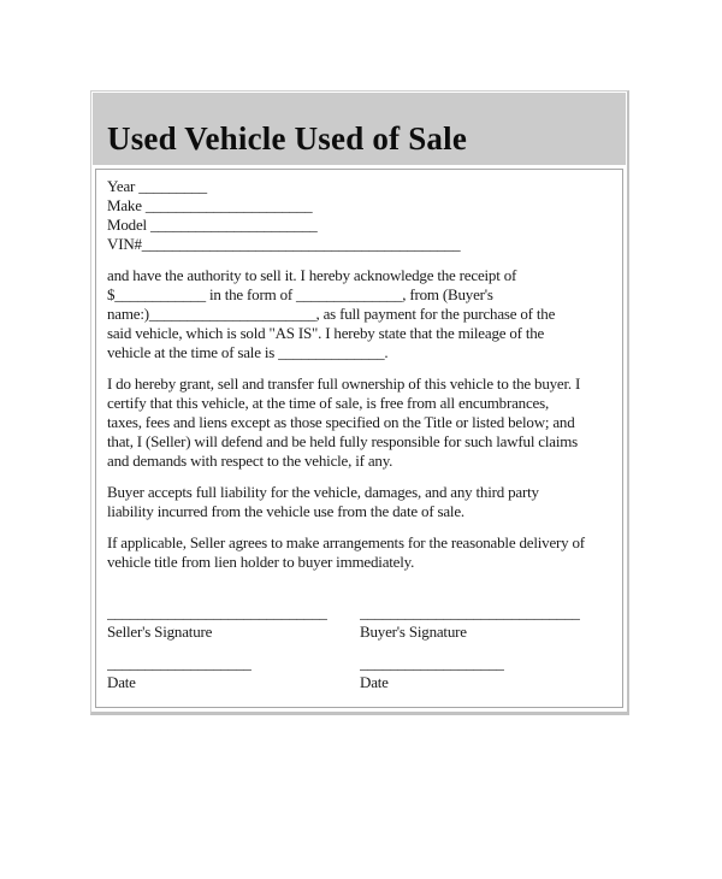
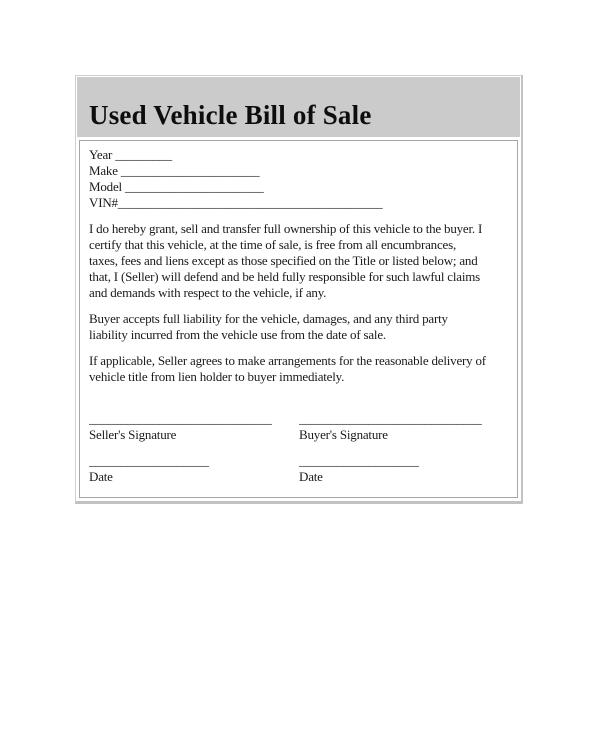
- Used Vehicle Used of Sale
+ Used Vehicle Bill of Sale
  Year _________
  Make ______________________
  Model ______________________
  VIN#__________________________________________
- and have the authority to sell it. I hereby acknowledge the receipt of
- $____________ in the form of ______________, from (Buyer's
- name:)______________________, as full payment for the purchase of the
- said vehicle, which is sold "AS IS". I hereby state that the mileage of the
- vehicle at the time of sale is ______________.
  I do hereby grant, sell and transfer full ownership of this vehicle to the buyer. I
  certify that this vehicle, at the time of sale, is free from all encumbrances,
  taxes, fees and liens except as those specified on the Title or listed below; and
  that, I (Seller) will defend and be held fully responsible for such lawful claims
  and demands with respect to the vehicle, if any.
  Buyer accepts full liability for the vehicle, damages, and any third party
  liability incurred from the vehicle use from the date of sale.
  If applicable, Seller agrees to make arrangements for the reasonable delivery of
  vehicle title from lien holder to buyer immediately.
  _____________________________
  Seller's Signature
  ___________________
  Date
  _____________________________
  Buyer's Signature
  ___________________
  Date
